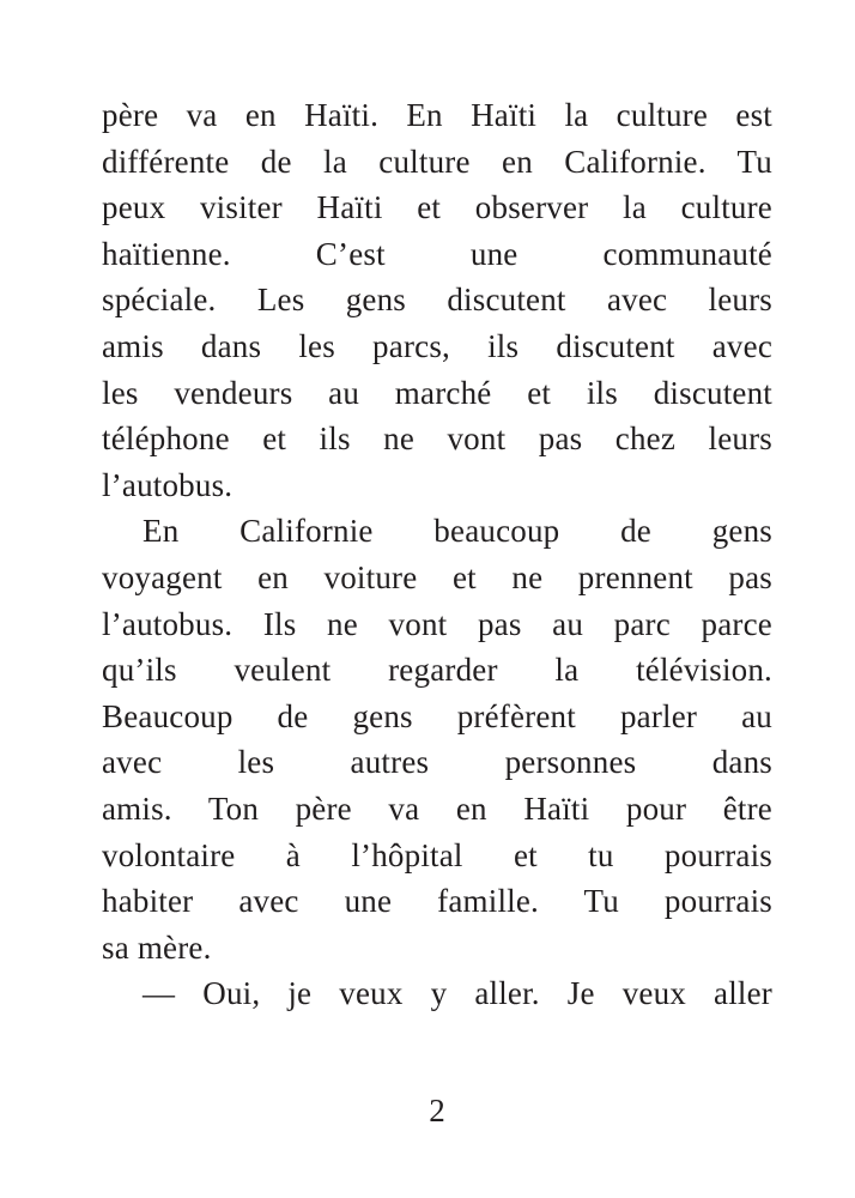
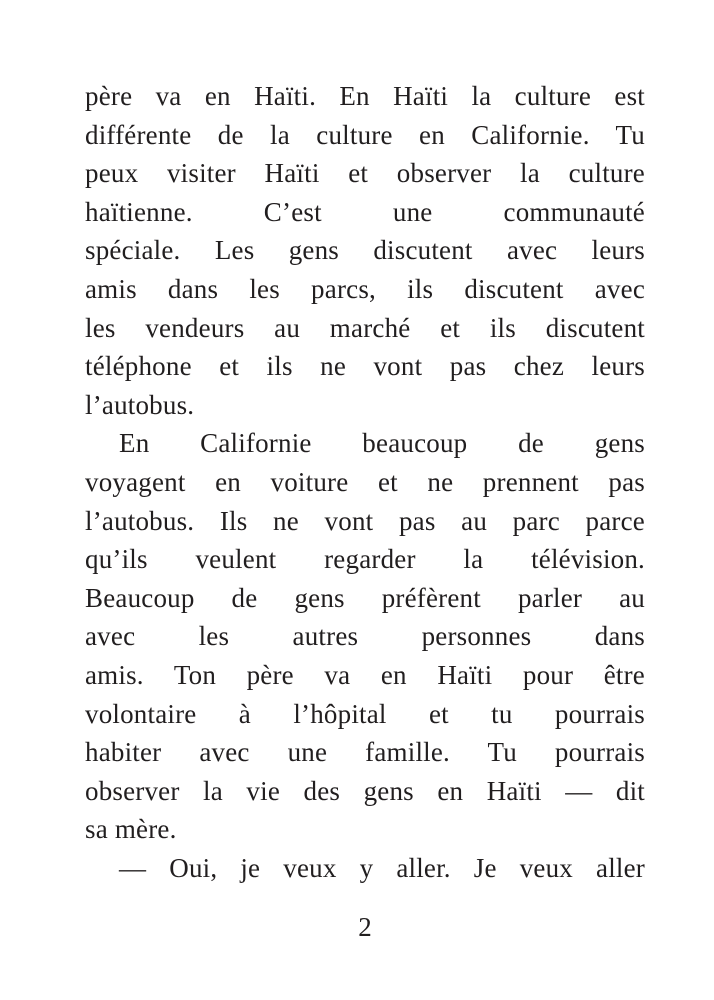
  père va en Haïti. En Haïti la culture est
  différente de la culture en Californie. Tu
  peux visiter Haïti et observer la culture
  haïtienne. C’est une communauté
  spéciale. Les gens discutent avec leurs
  amis dans les parcs, ils discutent avec
  les vendeurs au marché et ils discutent
  téléphone et ils ne vont pas chez leurs
  l’autobus.
  En Californie beaucoup de gens
  voyagent en voiture et ne prennent pas
  l’autobus. Ils ne vont pas au parc parce
  qu’ils veulent regarder la télévision.
  Beaucoup de gens préfèrent parler au
  avec les autres personnes dans
  amis. Ton père va en Haïti pour être
  volontaire à l’hôpital et tu pourrais
  habiter avec une famille. Tu pourrais
+ observer la vie des gens en Haïti — dit
  sa mère.
  — Oui, je veux y aller. Je veux aller
  2
